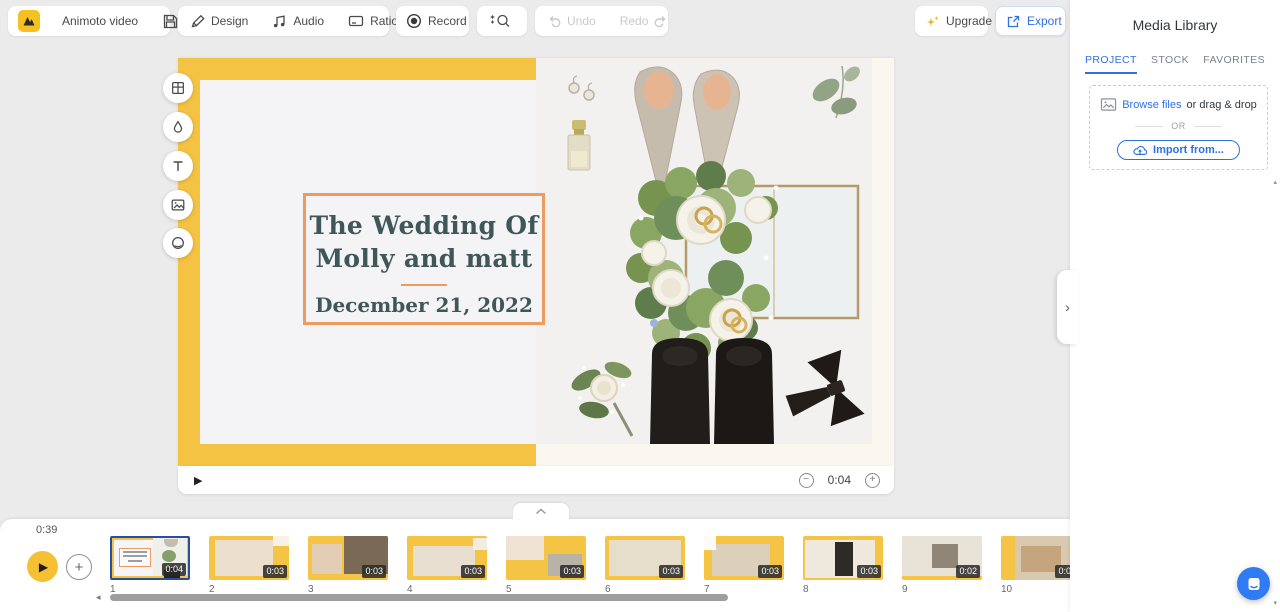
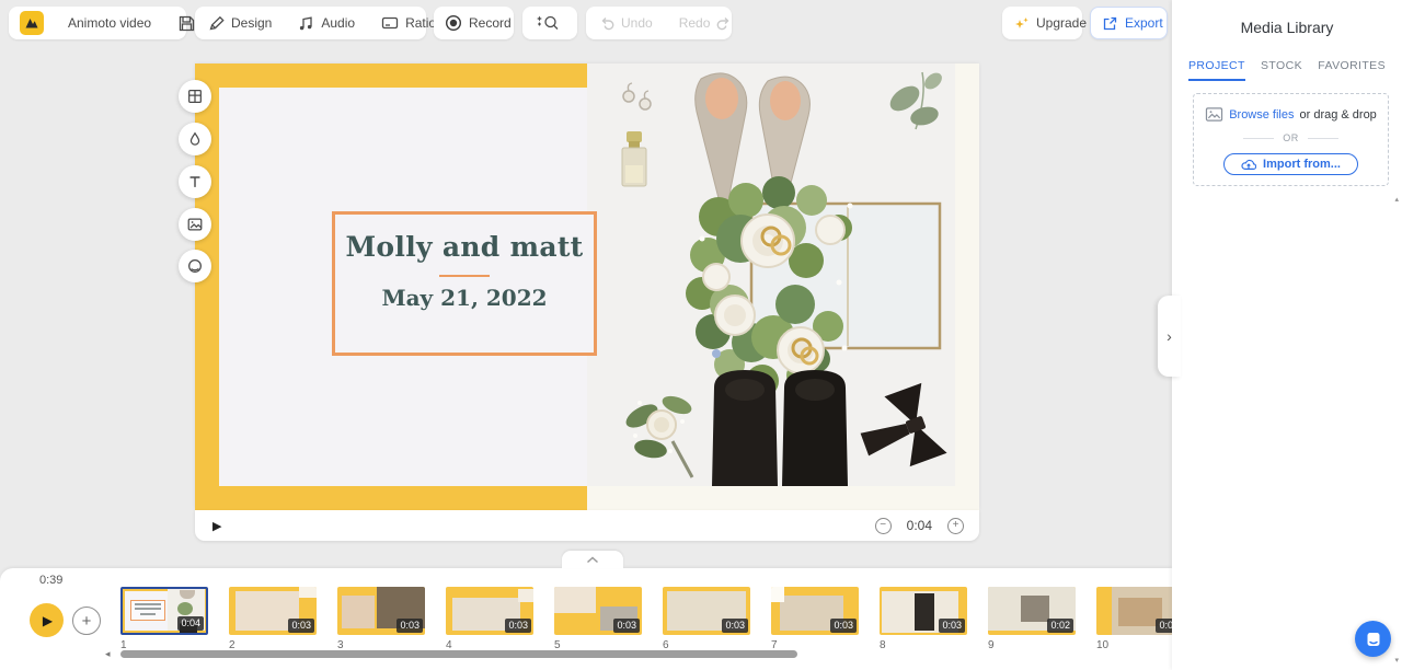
  Animoto video
  Design
  Audio
  Ratio
  Record
  Undo
  Redo
  Upgrade
  Export
- The Wedding Of
  Molly and matt
- December 21, 2022
+ May 21, 2022
  ▶
  −
  0:04
  +
  0:39
  ▶
  +
  0:04
  1
  0:03
  2
  0:03
  3
  0:03
  4
  0:03
  5
  0:03
  6
  0:03
  7
  0:03
  8
  0:02
  9
  0:0
  10
  ◂
  Media Library
  PROJECT
  STOCK
  FAVORITES
  Browse files
  or drag & drop
  OR
  Import from...
  ›
